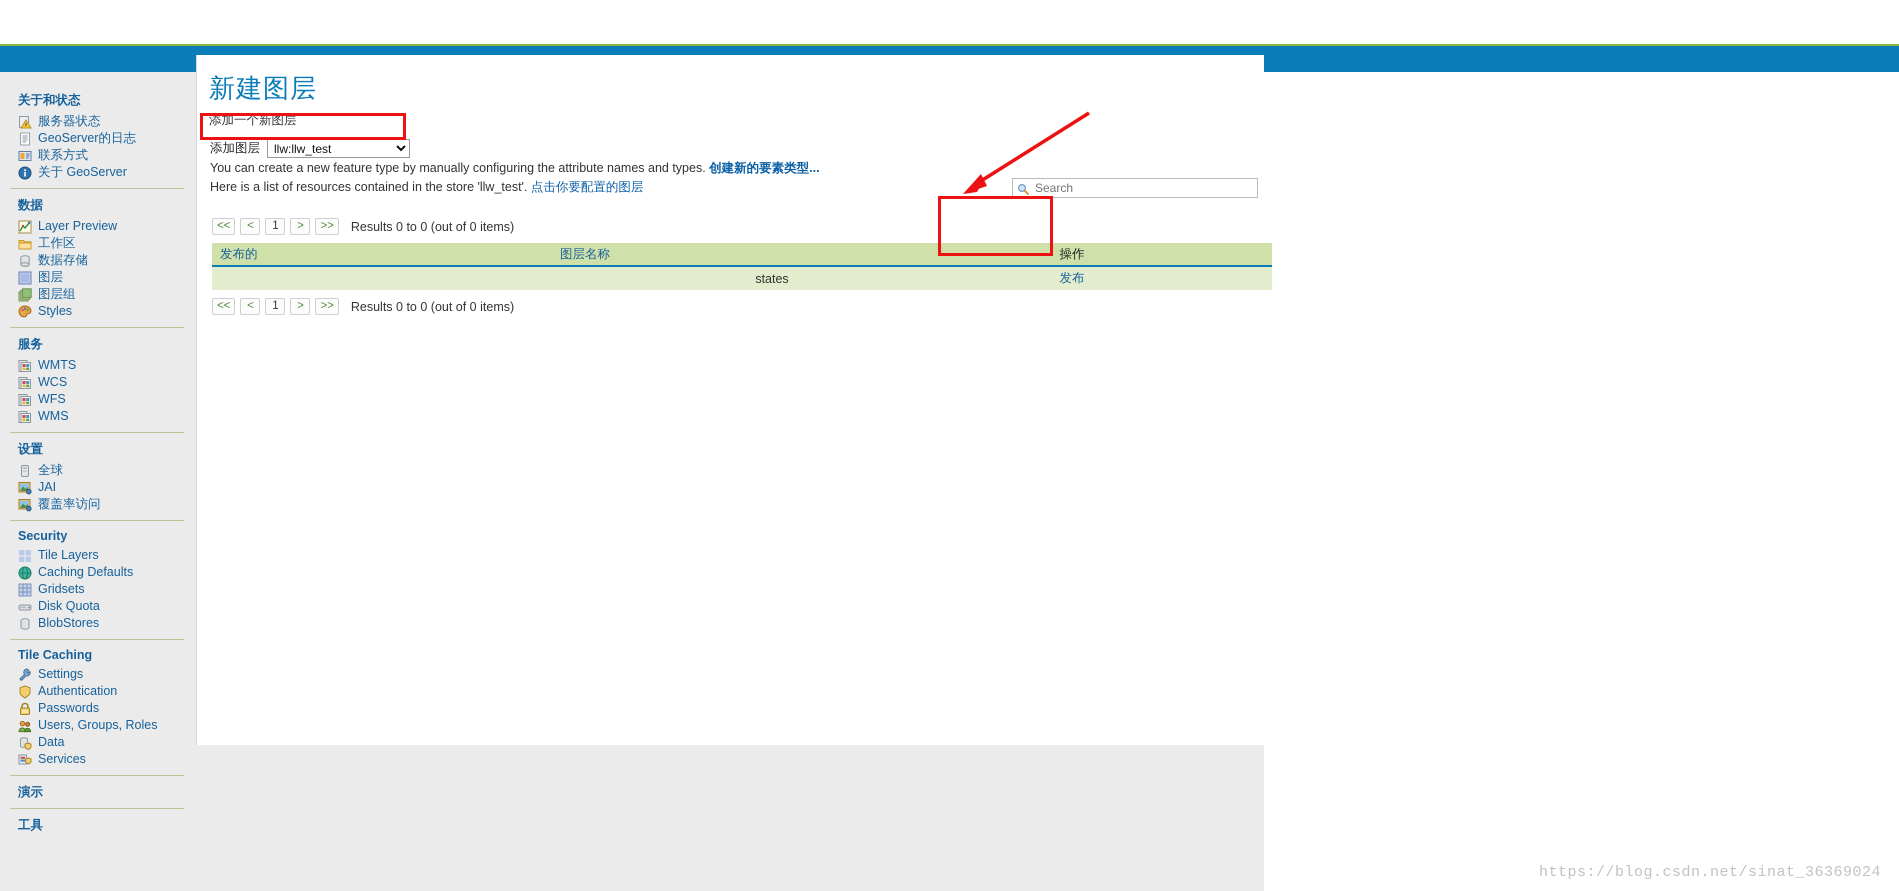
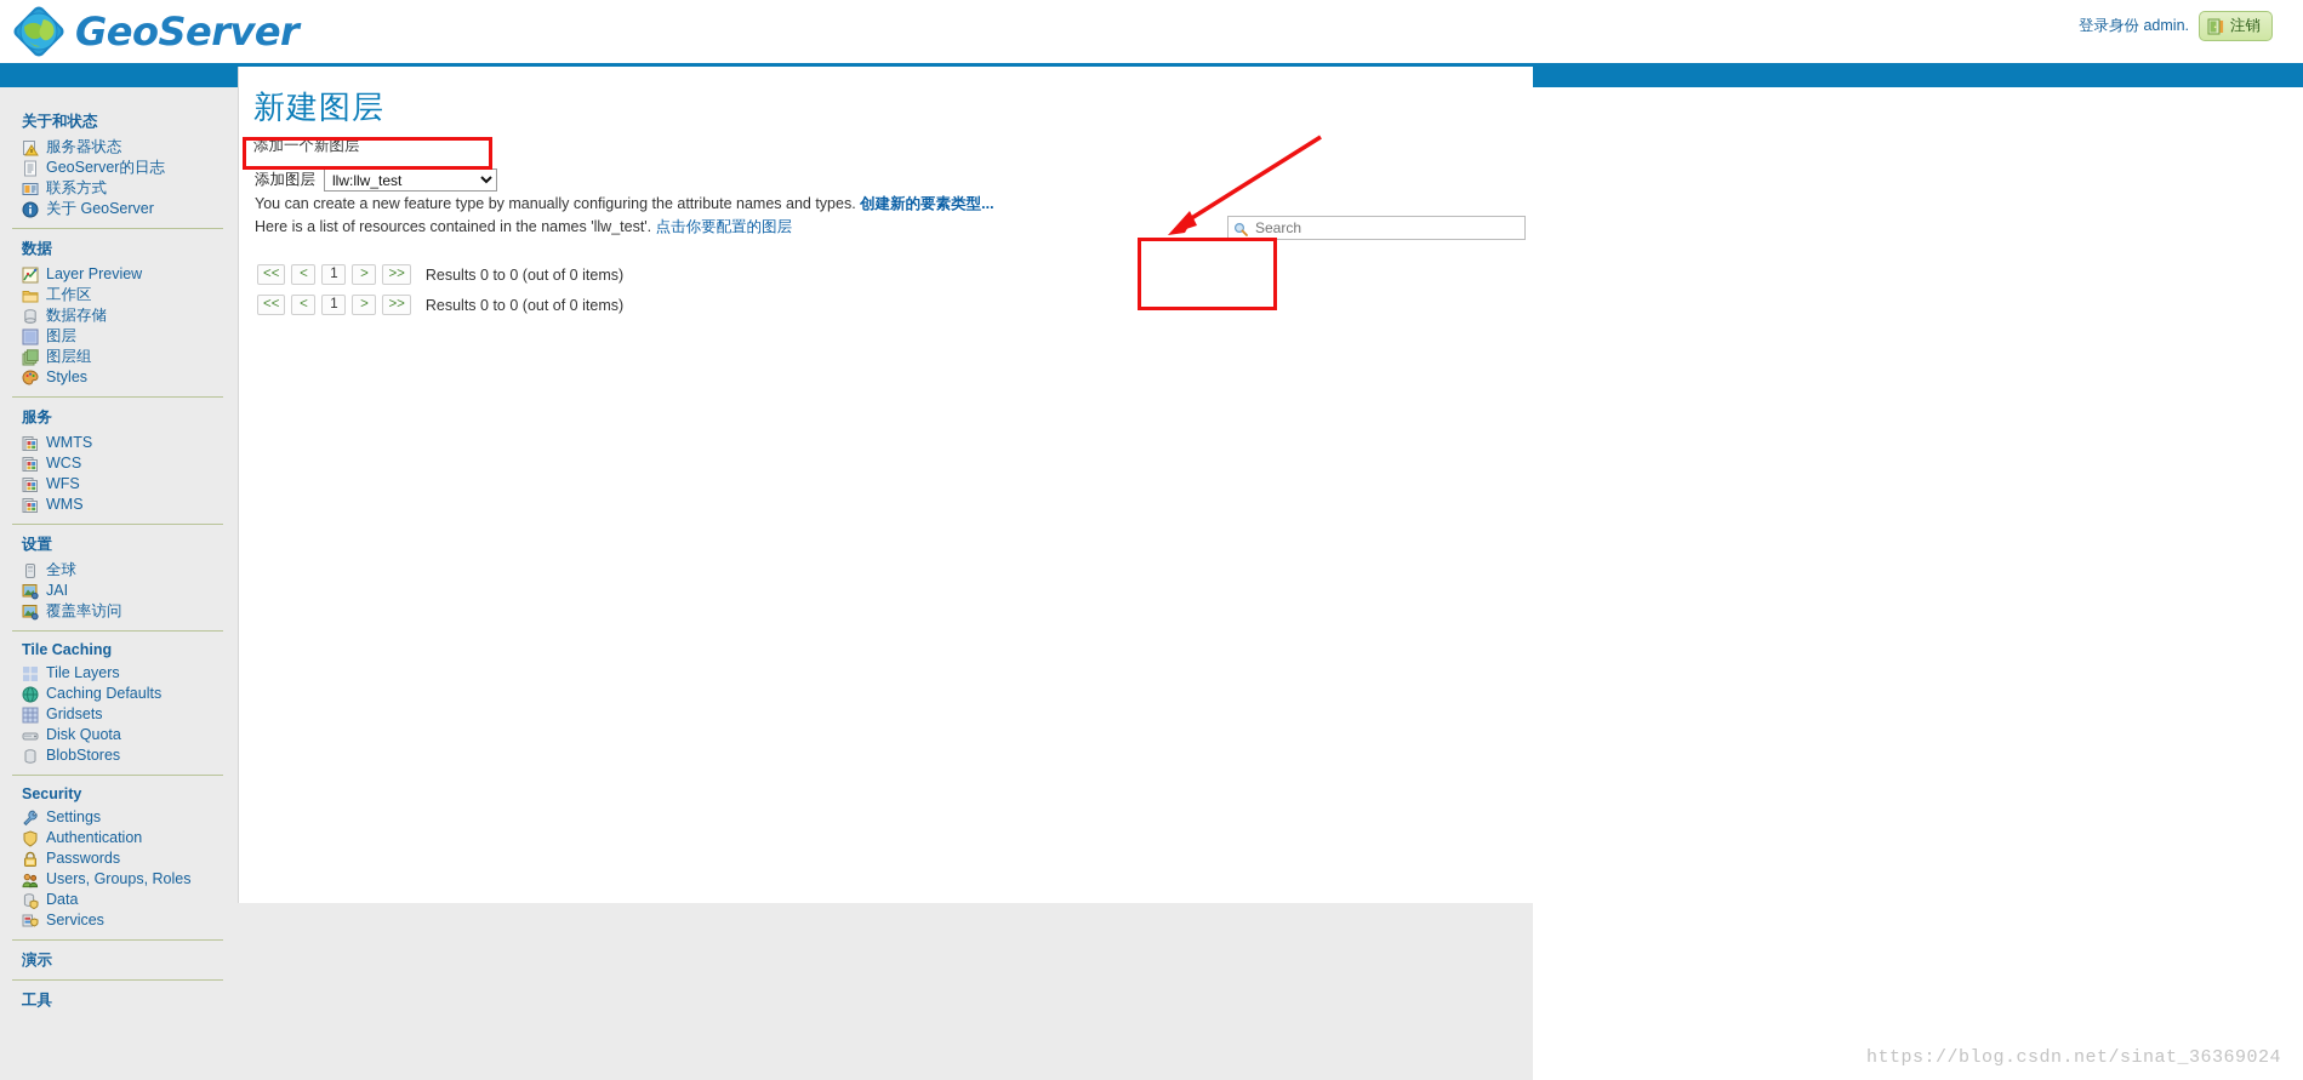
+ GeoServer
+ 登录身份 admin.
+ 注销
  关于和状态
  服务器状态
  GeoServer的日志
  联系方式
  关于 GeoServer
  数据
  Layer Preview
  工作区
  数据存储
  图层
  图层组
  Styles
  服务
  WMTS
  WCS
  WFS
  WMS
  设置
  全球
  JAI
  覆盖率访问
- Security
+ Tile Caching
  Tile Layers
  Caching Defaults
  Gridsets
  Disk Quota
  BlobStores
- Tile Caching
+ Security
  Settings
  Authentication
  Passwords
  Users, Groups, Roles
  Data
  Services
  演示
  工具
  新建图层
  添加一个新图层
  添加图层
  llw:llw_test
  You can create a new feature type by manually configuring the attribute names and types. 创建新的要素类型...
- Here is a list of resources contained in the store 'llw_test'. 点击你要配置的图层
+ Here is a list of resources contained in the names 'llw_test'. 点击你要配置的图层
  <<
  <
  1
  >
  >>
  Results 0 to 0 (out of 0 items)
  Search
- 发布的	图层名称	操作
- 	states	发布
  <<
  <
  1
  >
  >>
  Results 0 to 0 (out of 0 items)
  https://blog.csdn.net/sinat_36369024
